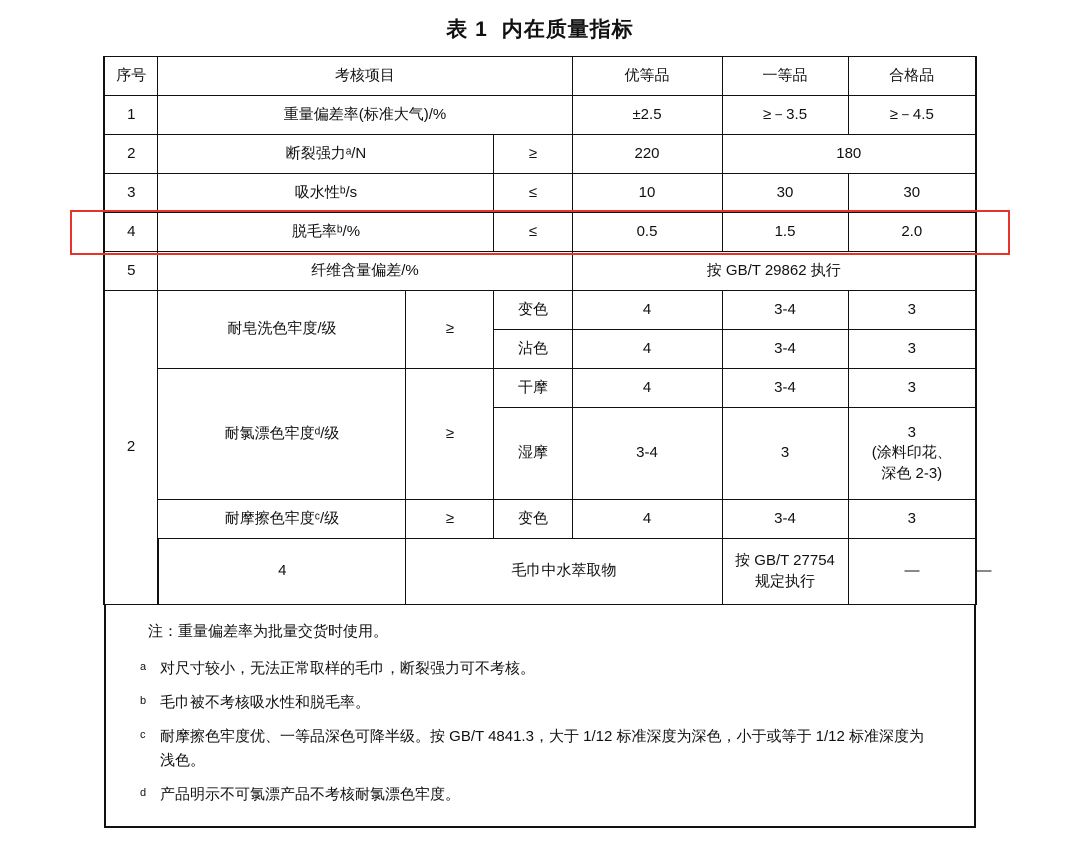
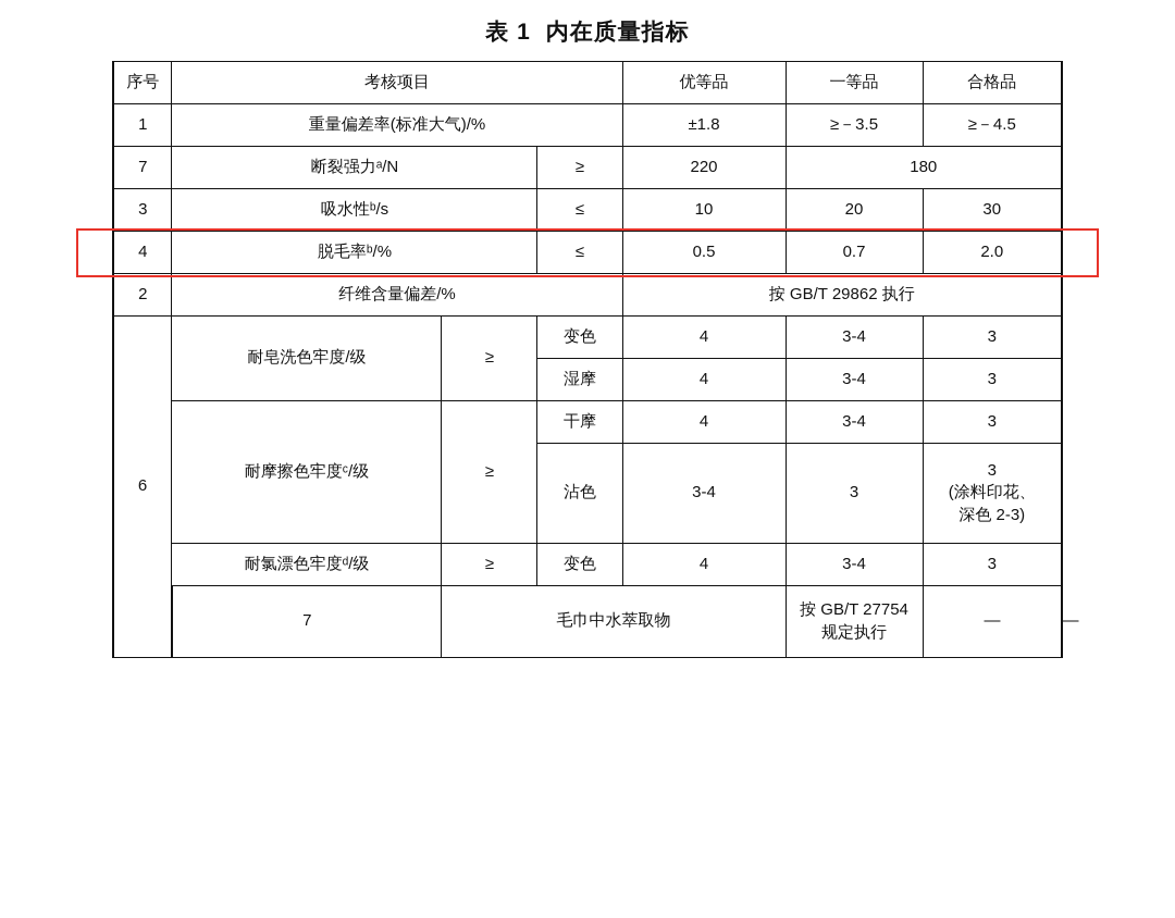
  表 1 内在质量指标
  序号	考核项目	优等品	一等品	合格品
- 1	重量偏差率(标准大气)/%	±2.5	≥－3.5	≥－4.5
+ 1	重量偏差率(标准大气)/%	±1.8	≥－3.5	≥－4.5
- 2	断裂强力ᵃ/N	≥	220	180
+ 7	断裂强力ᵃ/N	≥	220	180
- 3	吸水性ᵇ/s	≤	10	30	30
+ 3	吸水性ᵇ/s	≤	10	20	30
- 4	脱毛率ᵇ/%	≤	0.5	1.5	2.0
+ 4	脱毛率ᵇ/%	≤	0.5	0.7	2.0
- 5	纤维含量偏差/%	按 GB/T 29862 执行
+ 2	纤维含量偏差/%	按 GB/T 29862 执行
- 2	耐皂洗色牢度/级	≥	变色	4	3-4	3
+ 6	耐皂洗色牢度/级	≥	变色	4	3-4	3
- 沾色	4	3-4	3
+ 湿摩	4	3-4	3
- 耐氯漂色牢度ᵈ/级	≥	干摩	4	3-4	3
+ 耐摩擦色牢度ᶜ/级	≥	干摩	4	3-4	3
- 湿摩	3-4	3	3 (涂料印花、 深色 2-3)
+ 沾色	3-4	3	3 (涂料印花、 深色 2-3)
- 耐摩擦色牢度ᶜ/级	≥	变色	4	3-4	3
+ 耐氯漂色牢度ᵈ/级	≥	变色	4	3-4	3
- 4	毛巾中水萃取物	按 GB/T 27754 规定执行	—	—
+ 7	毛巾中水萃取物	按 GB/T 27754 规定执行	—	—
- 注：重量偏差率为批量交货时使用。
- a 对尺寸较小，无法正常取样的毛巾，断裂强力可不考核。
- b 毛巾被不考核吸水性和脱毛率。
- c 耐摩擦色牢度优、一等品深色可降半级。按 GB/T 4841.3，大于 1/12 标准深度为深色，小于或等于 1/12 标准深度为浅色。
- d 产品明示不可氯漂产品不考核耐氯漂色牢度。
